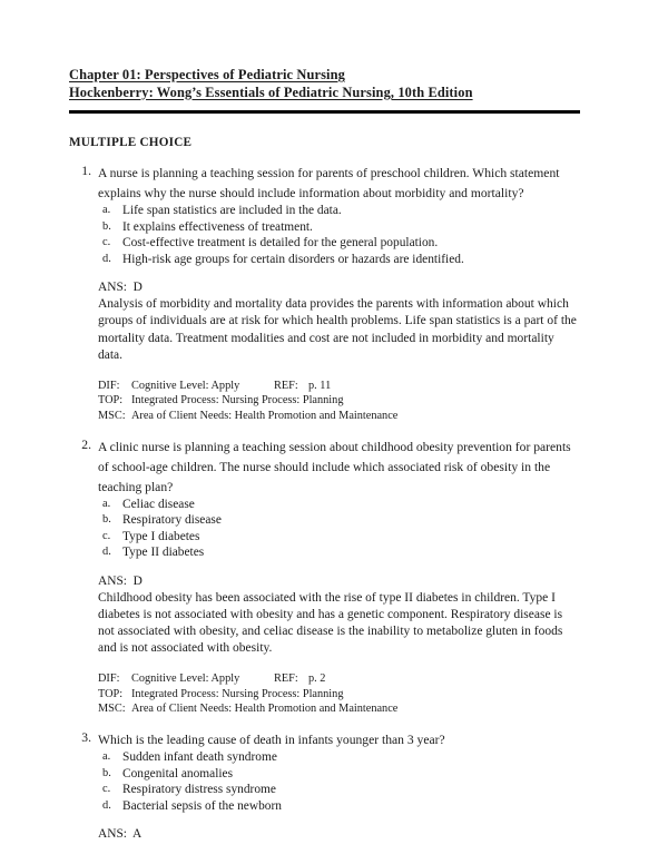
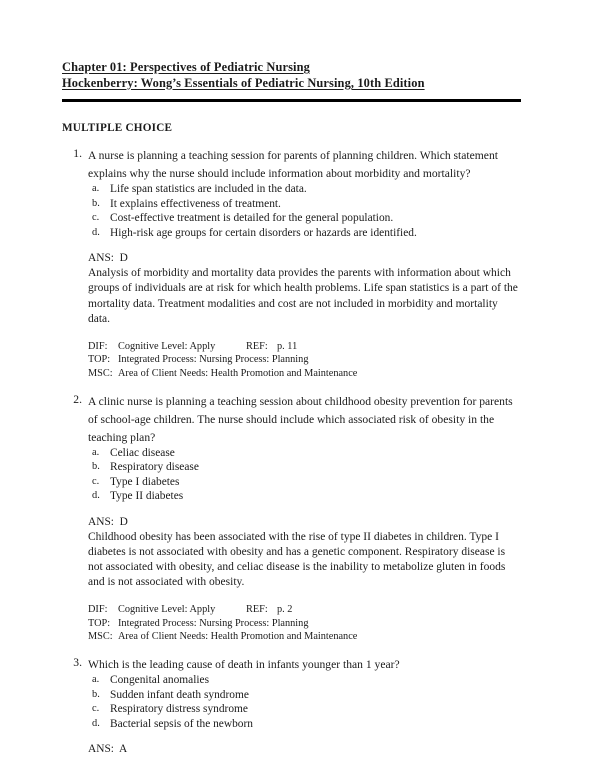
  Chapter 01: Perspectives of Pediatric Nursing
  Hockenberry: Wong’s Essentials of Pediatric Nursing, 10th Edition
  MULTIPLE CHOICE
  1.
- A nurse is planning a teaching session for parents of preschool children. Which statement explains why the nurse should include information about morbidity and mortality?
+ A nurse is planning a teaching session for parents of planning children. Which statement explains why the nurse should include information about morbidity and mortality?
  a.
  Life span statistics are included in the data.
  b.
  It explains effectiveness of treatment.
  c.
  Cost-effective treatment is detailed for the general population.
  d.
  High-risk age groups for certain disorders or hazards are identified.
  ANS: D
  Analysis of morbidity and mortality data provides the parents with information about which groups of individuals are at risk for which health problems. Life span statistics is a part of the mortality data. Treatment modalities and cost are not included in morbidity and mortality data.
  DIF:
  Cognitive Level: Apply
  REF:
  p. 11
  TOP:
  Integrated Process: Nursing Process: Planning
  MSC:
  Area of Client Needs: Health Promotion and Maintenance
  2.
  A clinic nurse is planning a teaching session about childhood obesity prevention for parents of school-age children. The nurse should include which associated risk of obesity in the teaching plan?
  a.
  Celiac disease
  b.
  Respiratory disease
  c.
  Type I diabetes
  d.
  Type II diabetes
  ANS: D
  Childhood obesity has been associated with the rise of type II diabetes in children. Type I diabetes is not associated with obesity and has a genetic component. Respiratory disease is not associated with obesity, and celiac disease is the inability to metabolize gluten in foods and is not associated with obesity.
  DIF:
  Cognitive Level: Apply
  REF:
  p. 2
  TOP:
  Integrated Process: Nursing Process: Planning
  MSC:
  Area of Client Needs: Health Promotion and Maintenance
  3.
- Which is the leading cause of death in infants younger than 3 year?
+ Which is the leading cause of death in infants younger than 1 year?
  a.
- Sudden infant death syndrome
+ Congenital anomalies
  b.
- Congenital anomalies
+ Sudden infant death syndrome
  c.
  Respiratory distress syndrome
  d.
  Bacterial sepsis of the newborn
  ANS: A
